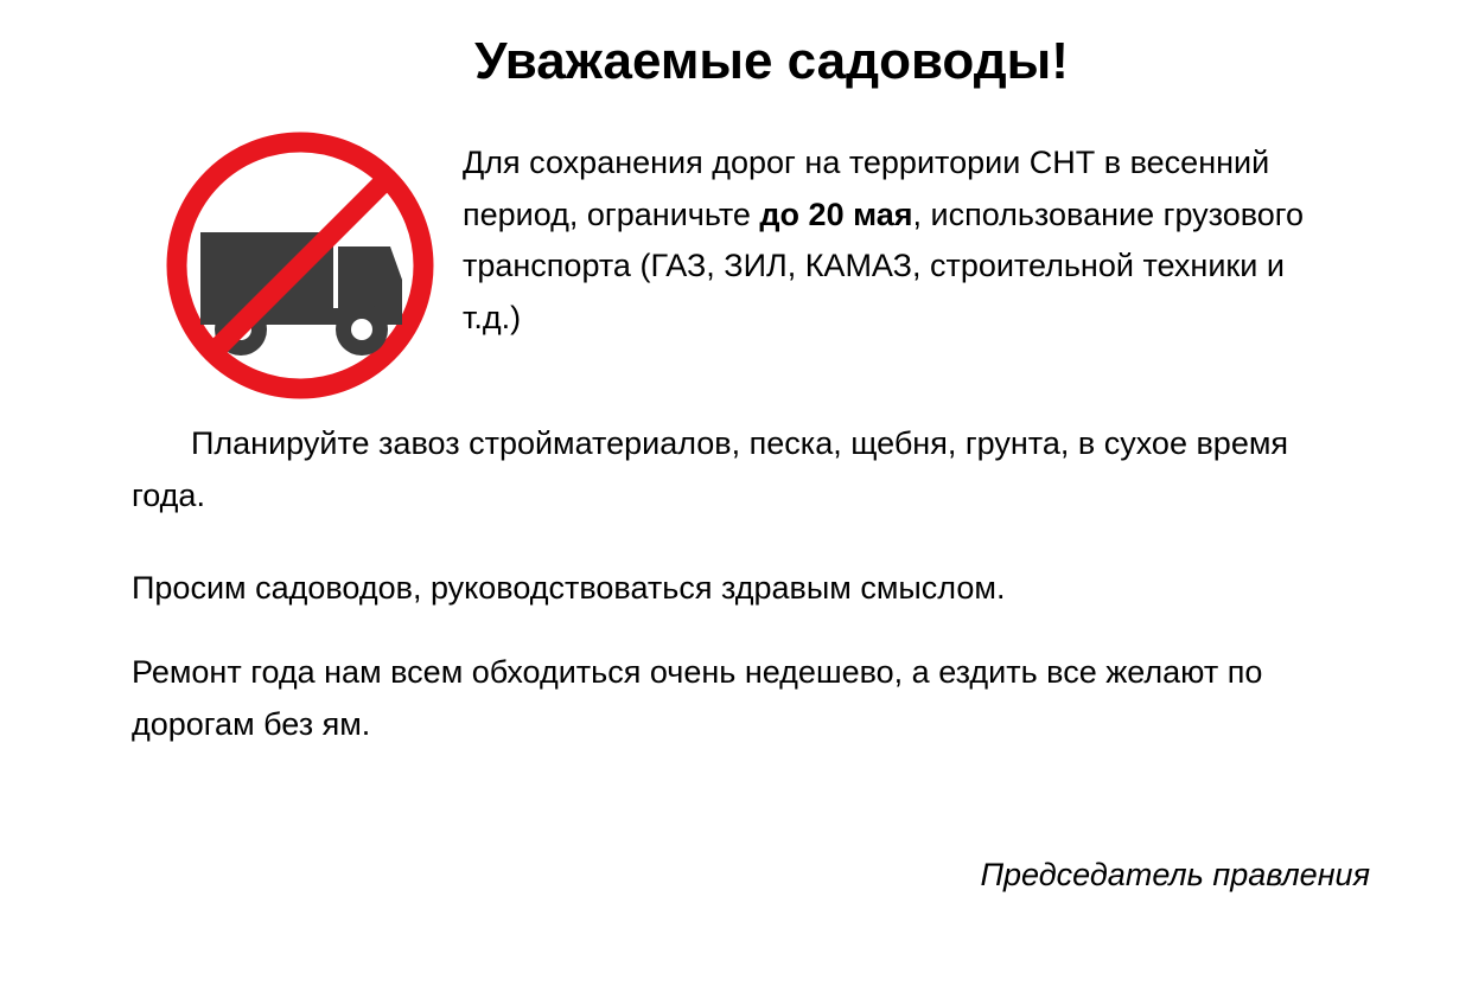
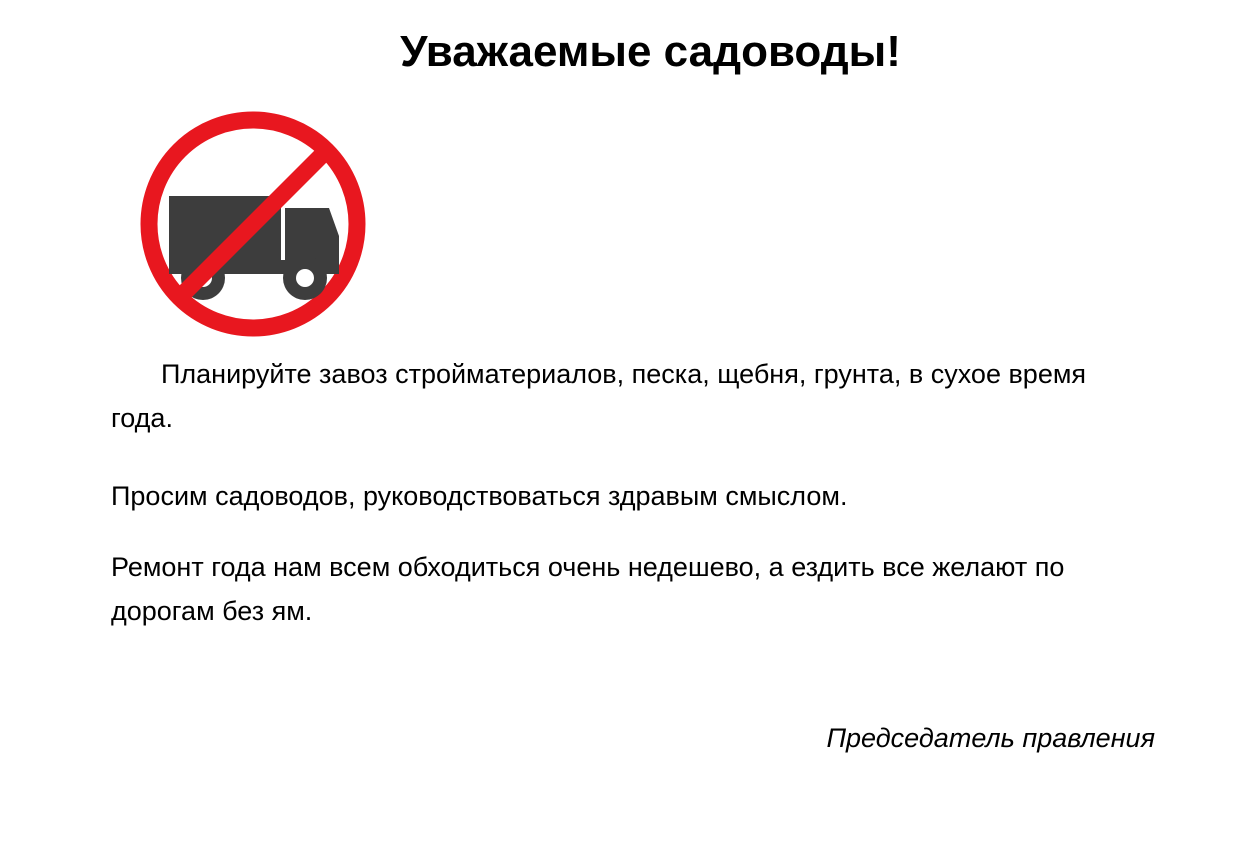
  Уважаемые садоводы!
- Для сохранения дорог на территории СНТ в весенний период, ограничьте до 20 мая, использование грузового транспорта (ГАЗ, ЗИЛ, КАМАЗ, строительной техники и т.д.)
  Планируйте завоз стройматериалов, песка, щебня, грунта, в сухое время года.
  Просим садоводов, руководствоваться здравым смыслом.
  Ремонт года нам всем обходиться очень недешево, а ездить все желают по дорогам без ям.
  Председатель правления
